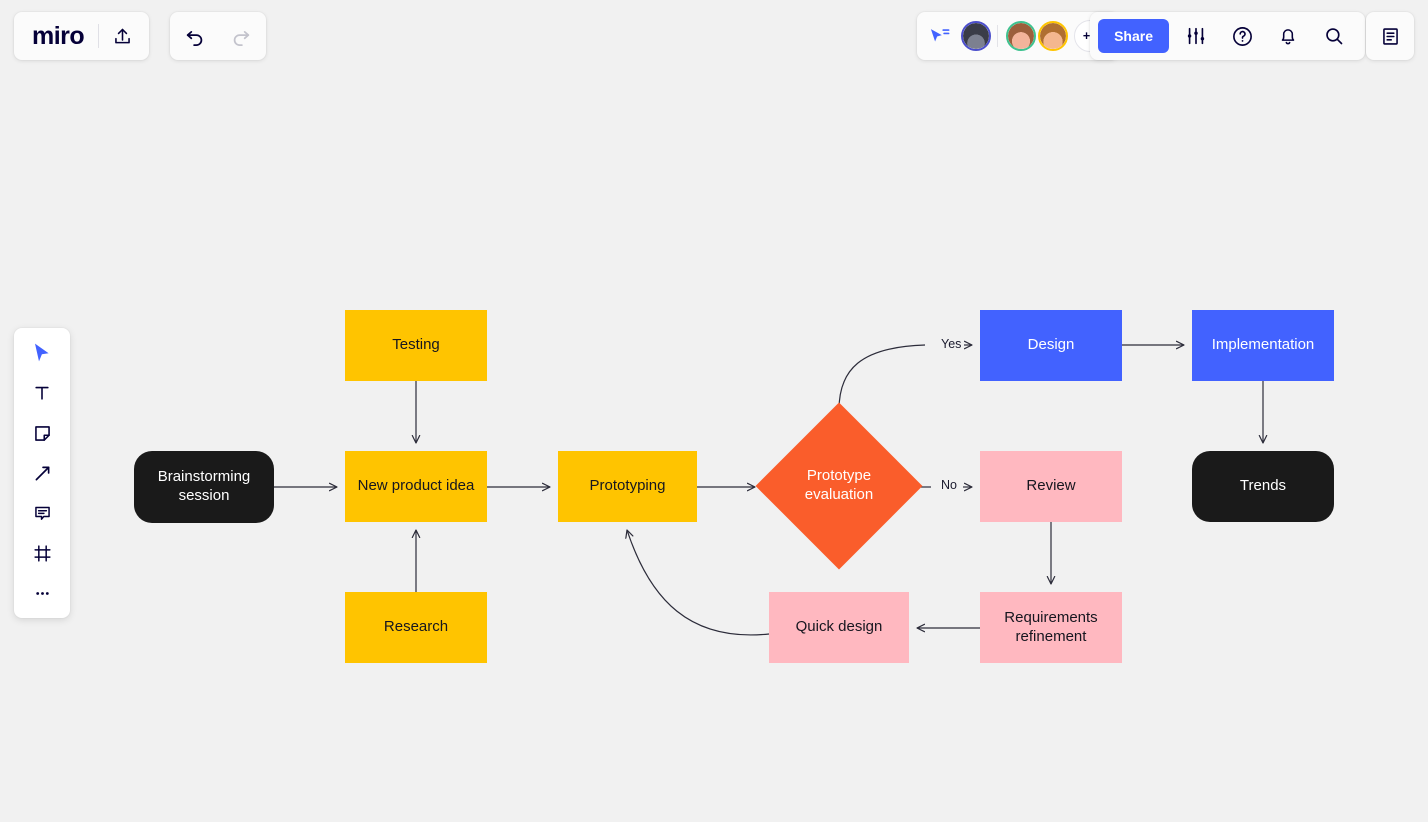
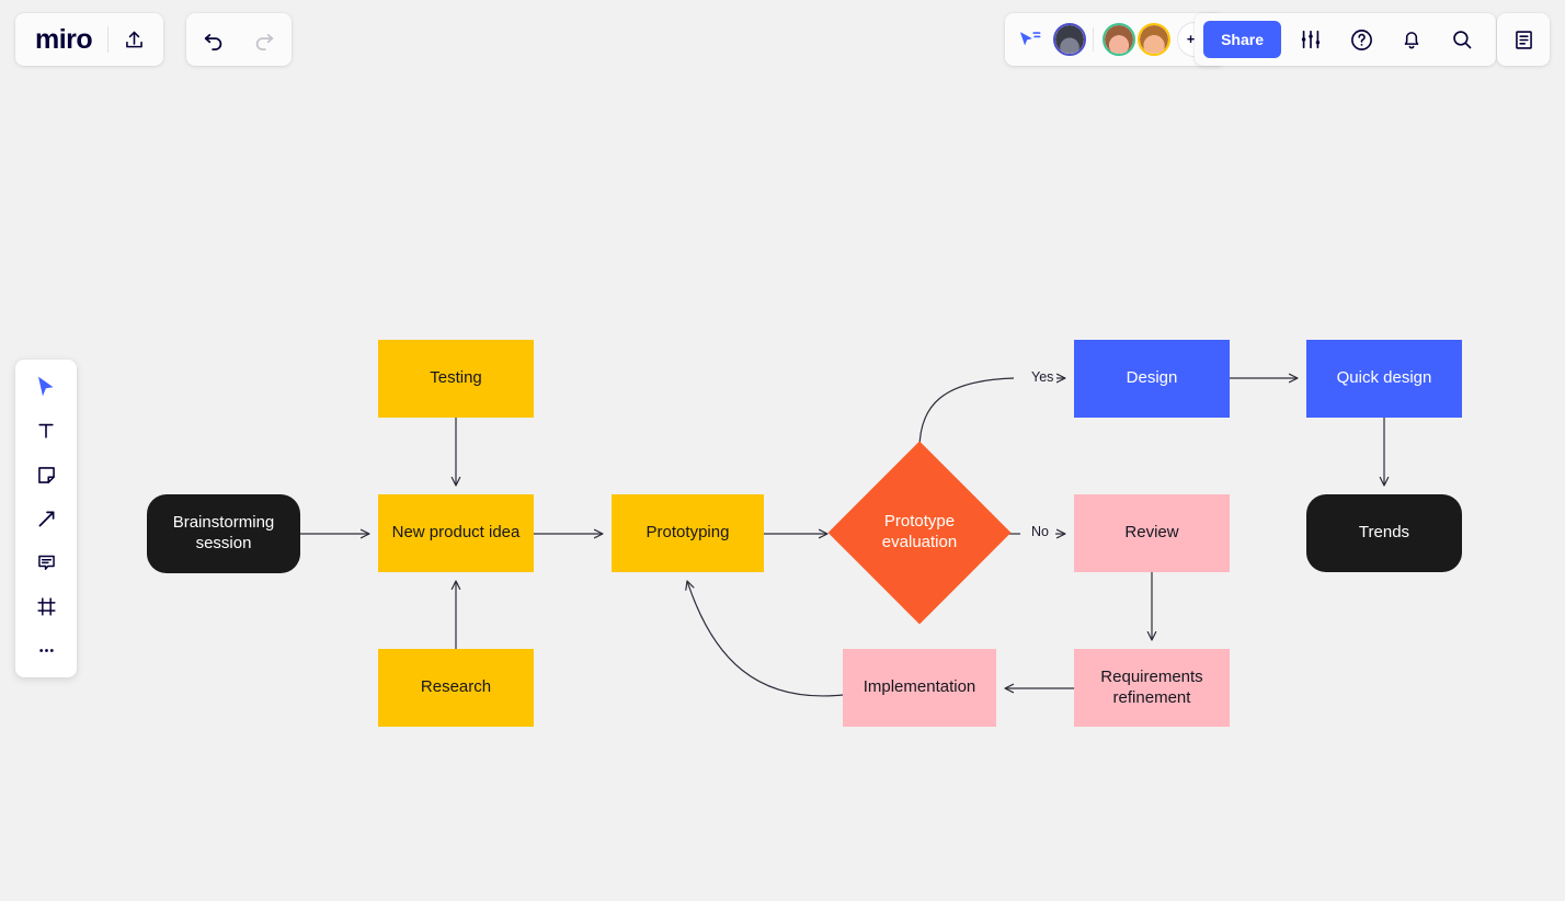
  Brainstorming
  session
  Testing
  New product idea
  Research
  Prototyping
  Prototype
  evaluation
  Design
- Implementation
+ Quick design
  Trends
  Review
  Requirements
  refinement
- Quick design
+ Implementation
  Yes
  No
  miro
  Share
